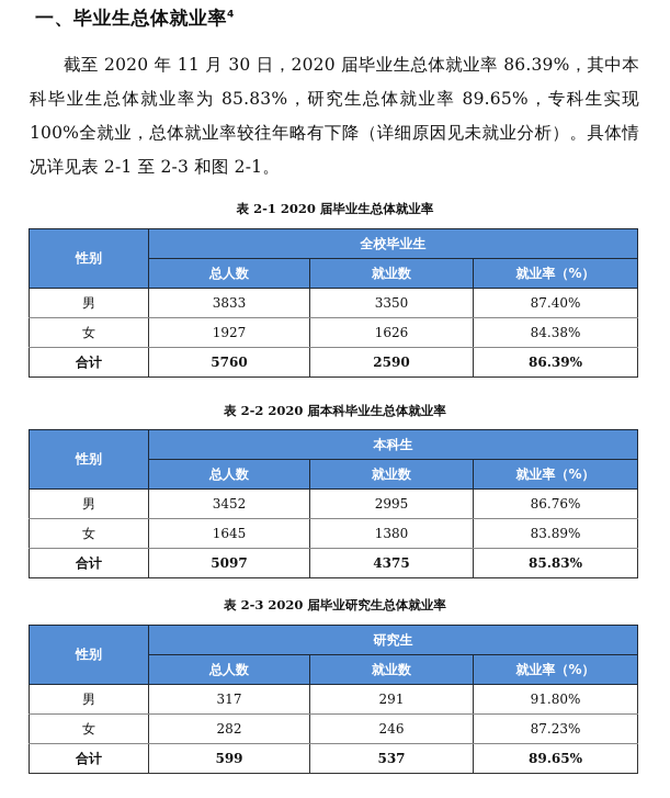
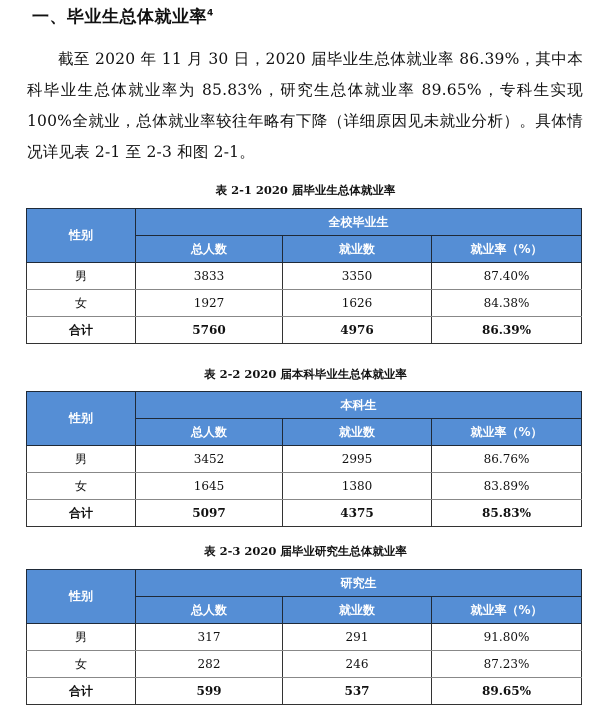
  一、毕业生总体就业率4
  截至 2020 年 11 月 30 日，2020 届毕业生总体就业率 86.39%，其中本科毕业生总体就业率为 85.83%，研究生总体就业率 89.65%，专科生实现 100%全就业，总体就业率较往年略有下降（详细原因见未就业分析）。具体情况详见表 2-1 至 2-3 和图 2-1。
  表 2-1 2020 届毕业生总体就业率
  性别	全校毕业生
  总人数	就业数	就业率（%）
  男	3833	3350	87.40%
  女	1927	1626	84.38%
- 合计	5760	2590	86.39%
+ 合计	5760	4976	86.39%
  表 2-2 2020 届本科毕业生总体就业率
  性别	本科生
  总人数	就业数	就业率（%）
  男	3452	2995	86.76%
  女	1645	1380	83.89%
  合计	5097	4375	85.83%
  表 2-3 2020 届毕业研究生总体就业率
  性别	研究生
  总人数	就业数	就业率（%）
  男	317	291	91.80%
  女	282	246	87.23%
  合计	599	537	89.65%
